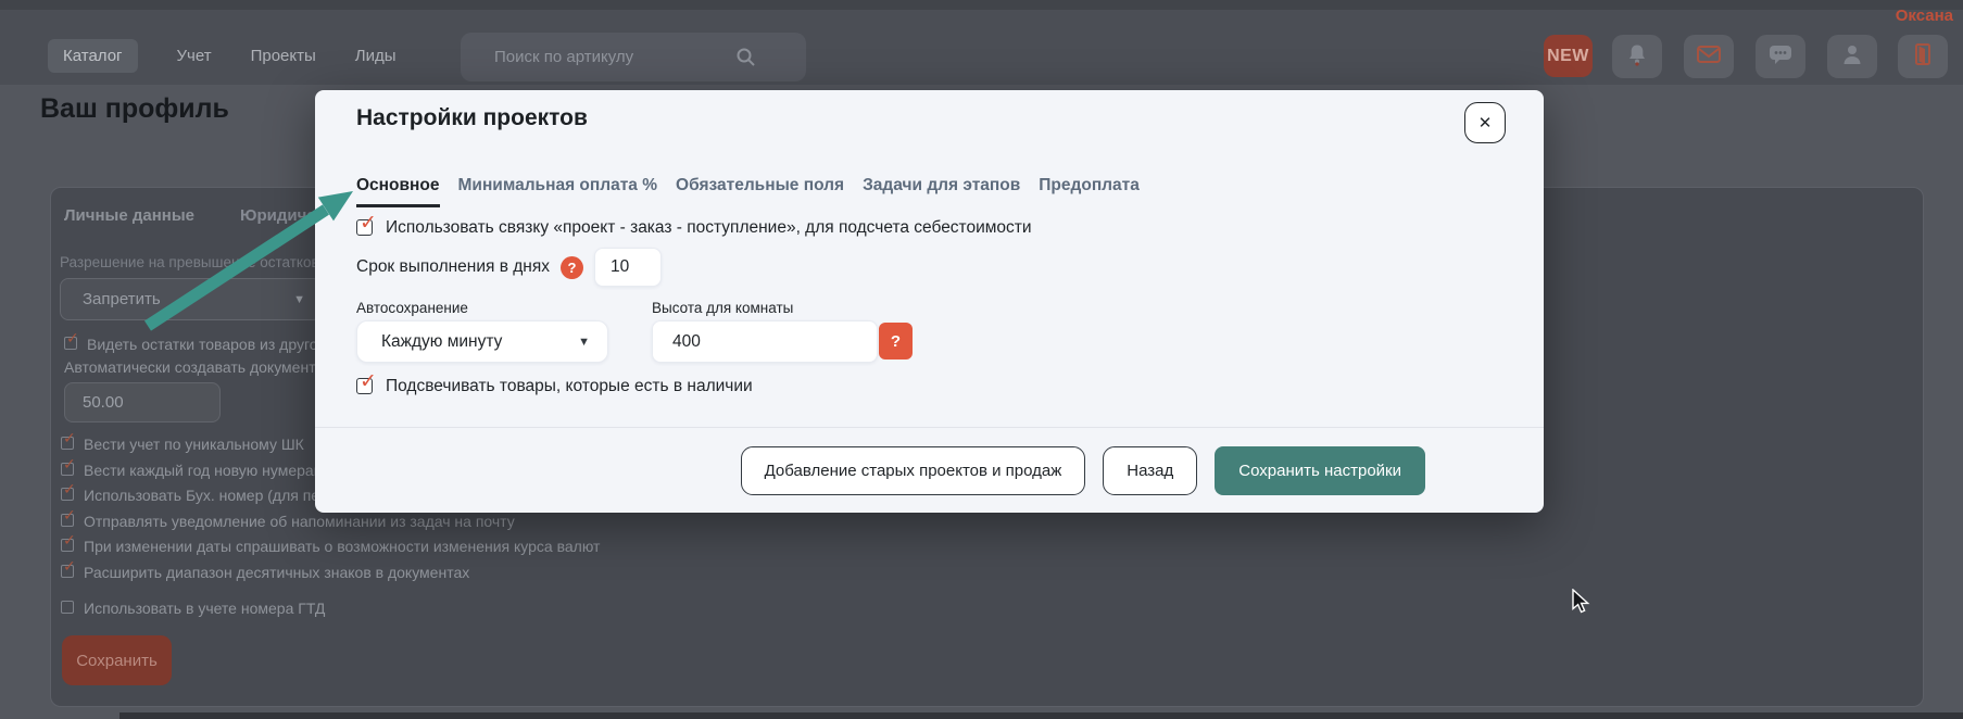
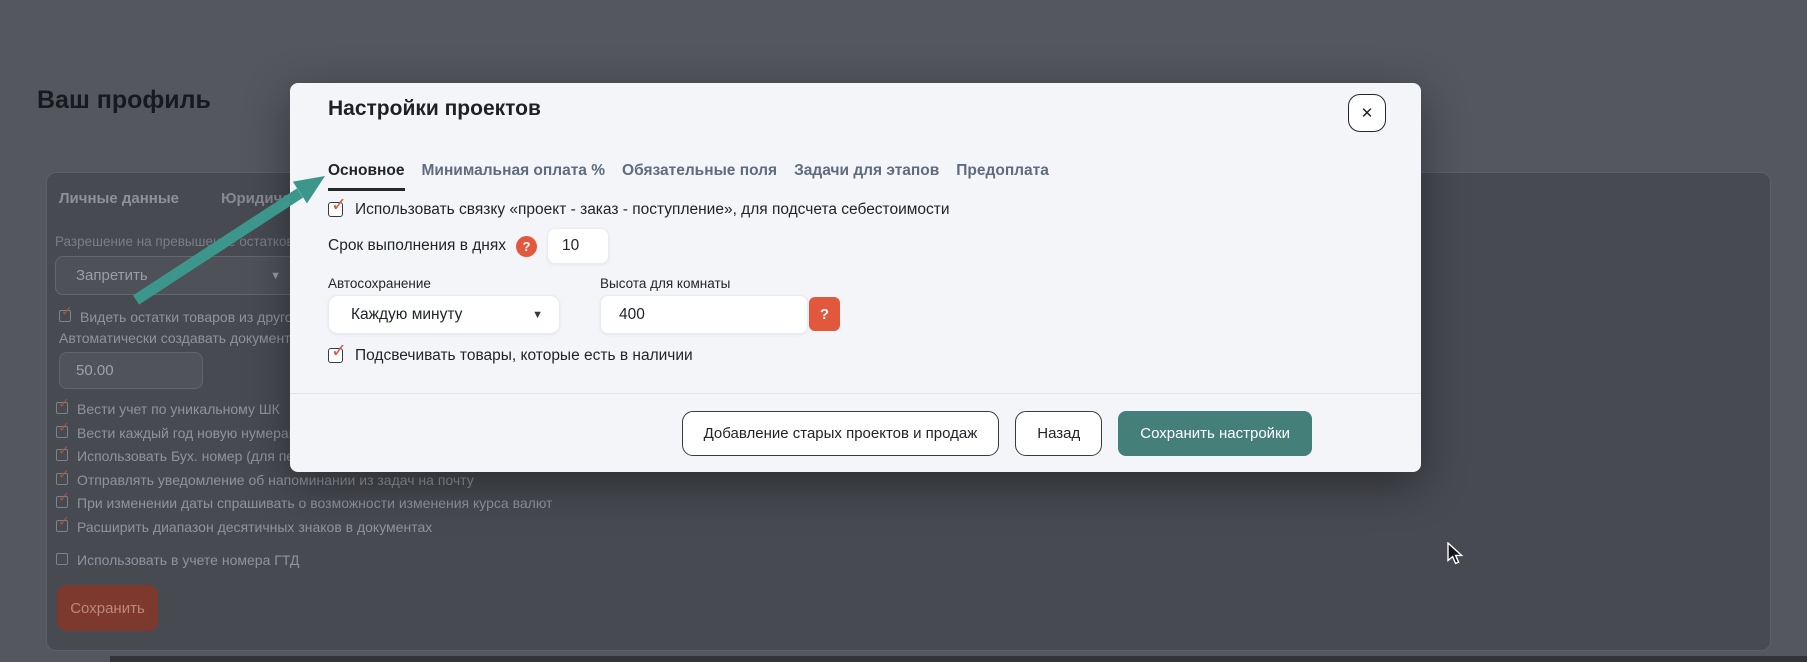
- Каталог
- Учет
- Проекты
- Лиды
- Поиск по артикулу
- Оксана
- NEW
  Ваш профиль
  Личные данные
  Разрешение на превыше остатко
  Запретить
  ▼
  ✓
  Видеть остатки товаров из друго
  Автоматически создавать документ
  50.00
  ✓
  Вести учет по уникальному ШК
  ✓
  Вести каждый год новую нумера
  ✓
  Использовать Бух. номер (для п
  ✓
  Отправлять уведомление об напоминании из задач на почту
  ✓
  При изменении даты спрашивать о возможности изменения курса валют
  ✓
  Расширить диапазон десятичных знаков в документах
  Использовать в учете номера ГТД
  Сохранить
  Настройки проектов
  ✕
  Основное
  Минимальная оплата %
  Обязательные поля
  Задачи для этапов
  Предоплата
  ✓
  Использовать связку «проект - заказ - поступление», для подсчета себестоимости
  Срок выполнения в днях
  ?
  10
  Автосохранение
  Высота для комнаты
  Каждую минуту
  ▼
  400
  ?
  ✓
  Подсвечивать товары, которые есть в наличии
  Добавление старых проектов и продаж
  Назад
  Сохранить настройки
